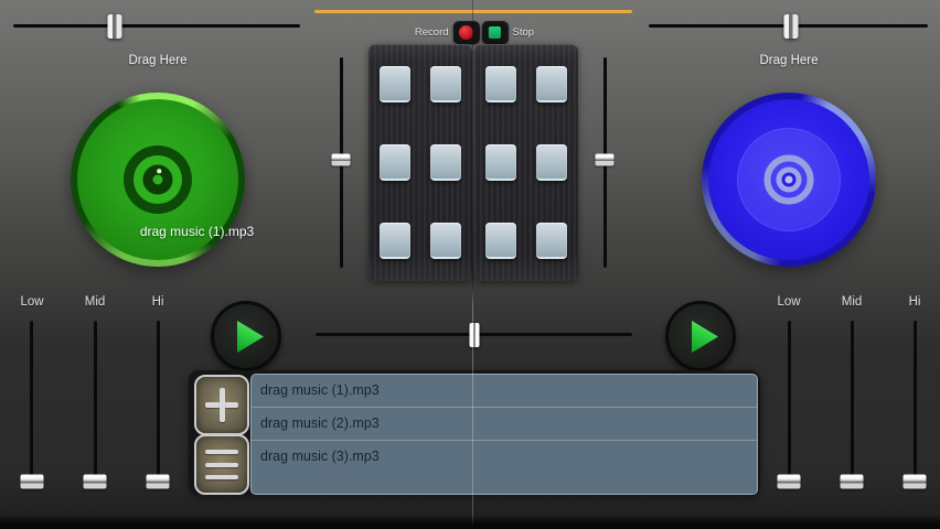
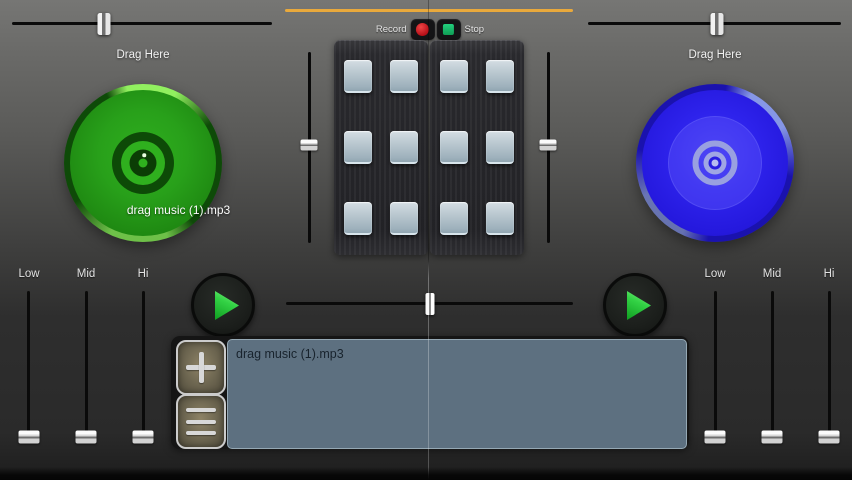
  Record
  Stop
  Drag Here
  Drag Here
  drag music (1).mp3
  Low
  Mid
  Hi
  Low
  Mid
  Hi
  drag music (1).mp3
- drag music (2).mp3
- drag music (3).mp3
